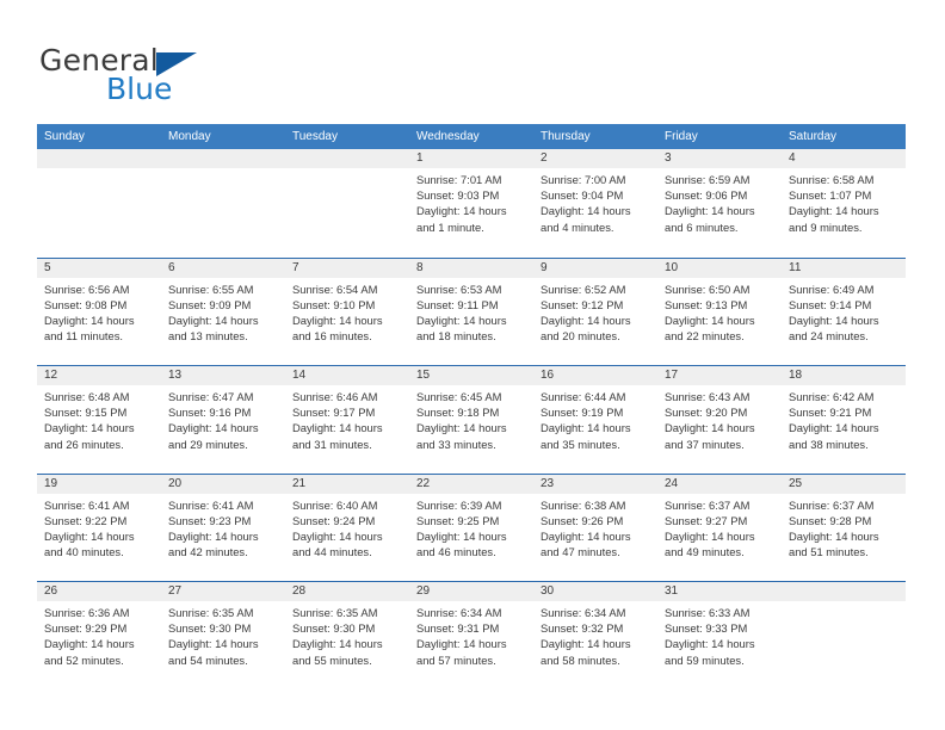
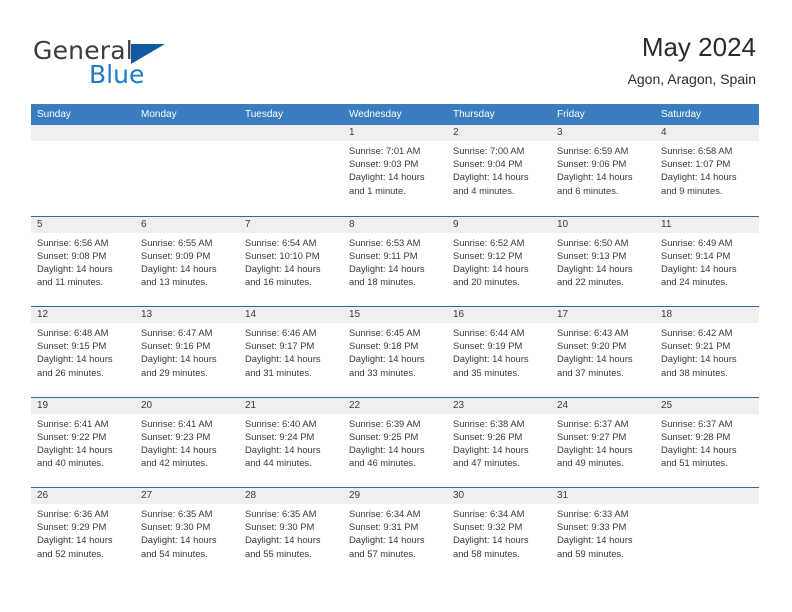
  General
  Blue
+ May 2024
+ Agon, Aragon, Spain
  Sunday
  Monday
  Tuesday
  Wednesday
  Thursday
  Friday
  Saturday
  1
  Sunrise: 7:01 AM
  Sunset: 9:03 PM
  Daylight: 14 hours
  and 1 minute.
  2
  Sunrise: 7:00 AM
  Sunset: 9:04 PM
  Daylight: 14 hours
  and 4 minutes.
  3
  Sunrise: 6:59 AM
  Sunset: 9:06 PM
  Daylight: 14 hours
  and 6 minutes.
  4
  Sunrise: 6:58 AM
  Sunset: 1:07 PM
  Daylight: 14 hours
  and 9 minutes.
  5
  Sunrise: 6:56 AM
  Sunset: 9:08 PM
  Daylight: 14 hours
  and 11 minutes.
  6
  Sunrise: 6:55 AM
  Sunset: 9:09 PM
  Daylight: 14 hours
  and 13 minutes.
  7
  Sunrise: 6:54 AM
- Sunset: 9:10 PM
+ Sunset: 10:10 PM
  Daylight: 14 hours
  and 16 minutes.
  8
  Sunrise: 6:53 AM
  Sunset: 9:11 PM
  Daylight: 14 hours
  and 18 minutes.
  9
  Sunrise: 6:52 AM
  Sunset: 9:12 PM
  Daylight: 14 hours
  and 20 minutes.
  10
  Sunrise: 6:50 AM
  Sunset: 9:13 PM
  Daylight: 14 hours
  and 22 minutes.
  11
  Sunrise: 6:49 AM
  Sunset: 9:14 PM
  Daylight: 14 hours
  and 24 minutes.
  12
  Sunrise: 6:48 AM
  Sunset: 9:15 PM
  Daylight: 14 hours
  and 26 minutes.
  13
  Sunrise: 6:47 AM
  Sunset: 9:16 PM
  Daylight: 14 hours
  and 29 minutes.
  14
  Sunrise: 6:46 AM
  Sunset: 9:17 PM
  Daylight: 14 hours
  and 31 minutes.
  15
  Sunrise: 6:45 AM
  Sunset: 9:18 PM
  Daylight: 14 hours
  and 33 minutes.
  16
  Sunrise: 6:44 AM
  Sunset: 9:19 PM
  Daylight: 14 hours
  and 35 minutes.
  17
  Sunrise: 6:43 AM
  Sunset: 9:20 PM
  Daylight: 14 hours
  and 37 minutes.
  18
  Sunrise: 6:42 AM
  Sunset: 9:21 PM
  Daylight: 14 hours
  and 38 minutes.
  19
  Sunrise: 6:41 AM
  Sunset: 9:22 PM
  Daylight: 14 hours
  and 40 minutes.
  20
  Sunrise: 6:41 AM
  Sunset: 9:23 PM
  Daylight: 14 hours
  and 42 minutes.
  21
  Sunrise: 6:40 AM
  Sunset: 9:24 PM
  Daylight: 14 hours
  and 44 minutes.
  22
  Sunrise: 6:39 AM
  Sunset: 9:25 PM
  Daylight: 14 hours
  and 46 minutes.
  23
  Sunrise: 6:38 AM
  Sunset: 9:26 PM
  Daylight: 14 hours
  and 47 minutes.
  24
  Sunrise: 6:37 AM
  Sunset: 9:27 PM
  Daylight: 14 hours
  and 49 minutes.
  25
  Sunrise: 6:37 AM
  Sunset: 9:28 PM
  Daylight: 14 hours
  and 51 minutes.
  26
  Sunrise: 6:36 AM
  Sunset: 9:29 PM
  Daylight: 14 hours
  and 52 minutes.
  27
  Sunrise: 6:35 AM
  Sunset: 9:30 PM
  Daylight: 14 hours
  and 54 minutes.
  28
  Sunrise: 6:35 AM
  Sunset: 9:30 PM
  Daylight: 14 hours
  and 55 minutes.
  29
  Sunrise: 6:34 AM
  Sunset: 9:31 PM
  Daylight: 14 hours
  and 57 minutes.
  30
  Sunrise: 6:34 AM
  Sunset: 9:32 PM
  Daylight: 14 hours
  and 58 minutes.
  31
  Sunrise: 6:33 AM
  Sunset: 9:33 PM
  Daylight: 14 hours
  and 59 minutes.
